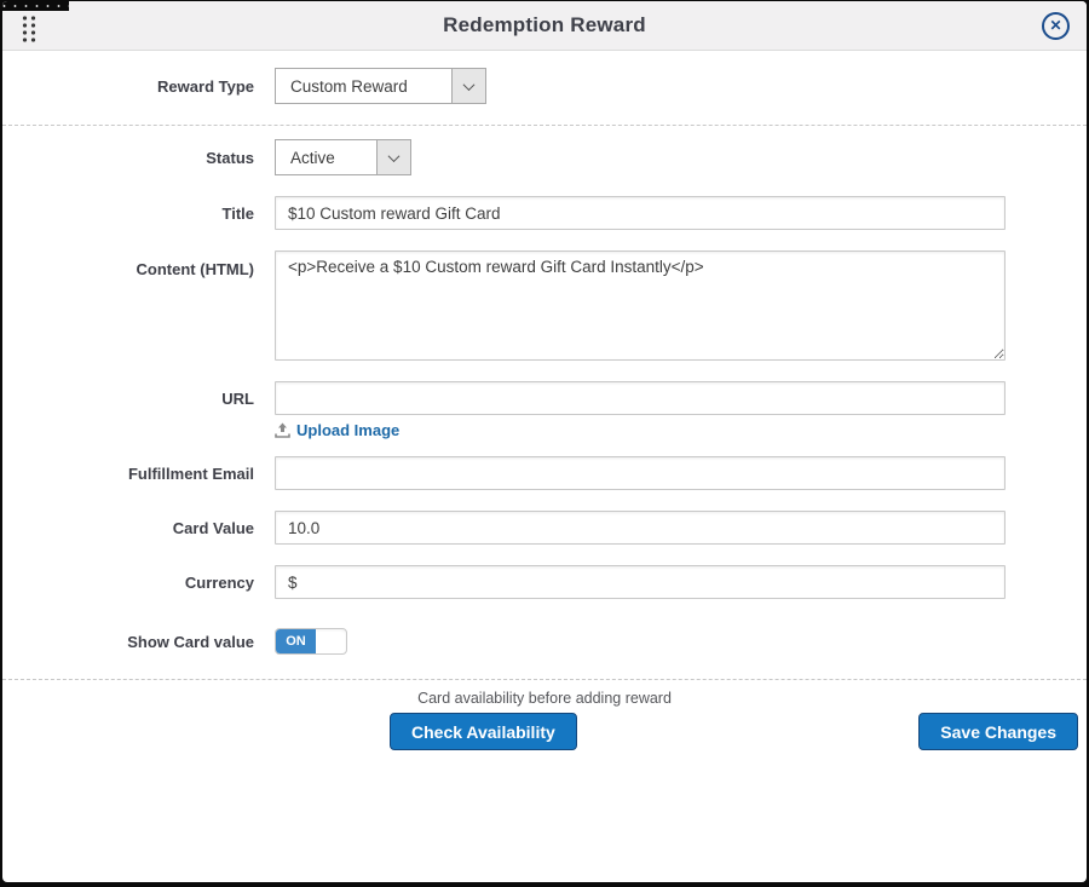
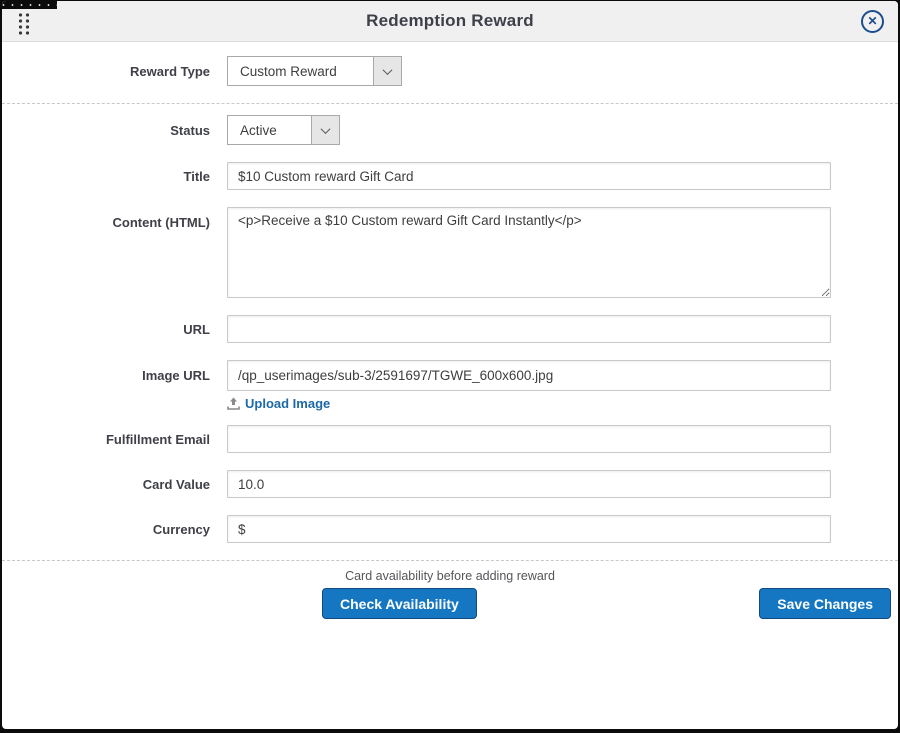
  Redemption Reward
  ✕
  Reward Type
  Custom Reward
  Status
  Active
  Title
  $10 Custom reward Gift Card
  Content (HTML)
  <p>Receive a $10 Custom reward Gift Card Instantly</p>
  URL
+ Image URL
+ /qp_userimages/sub-3/2591697/TGWE_600x600.jpg
  Upload Image
  Fulfillment Email
  Card Value
  10.0
  Currency
  $
- Show Card value
- ON
  Card availability before adding reward
  Check Availability
  Save Changes
